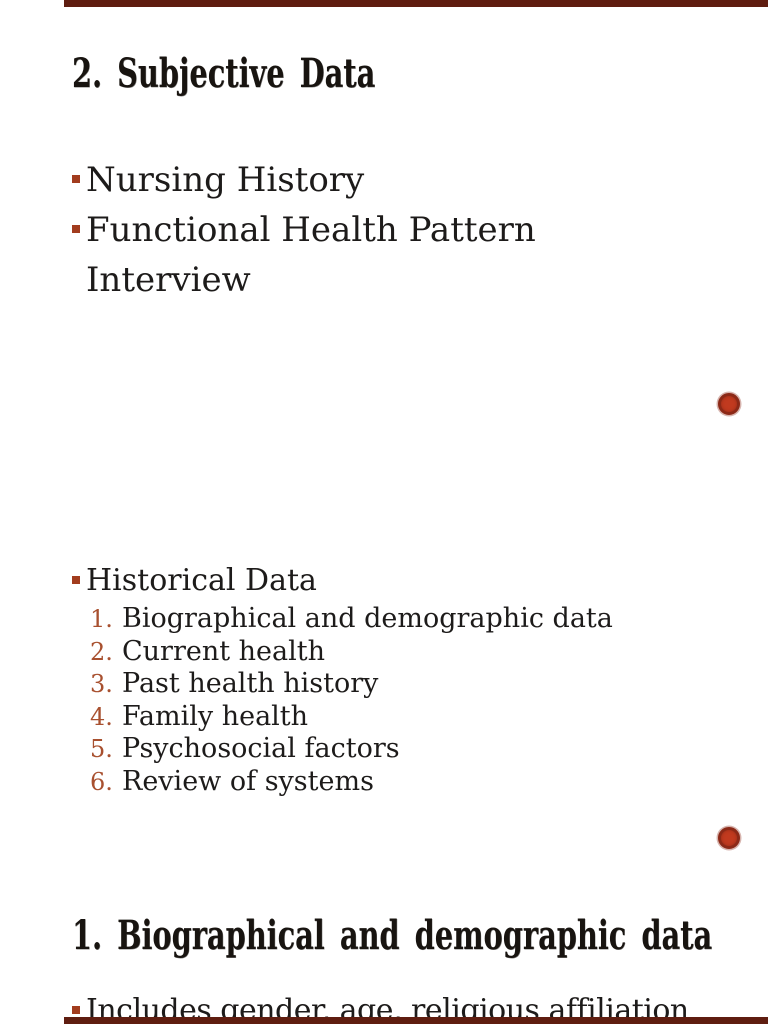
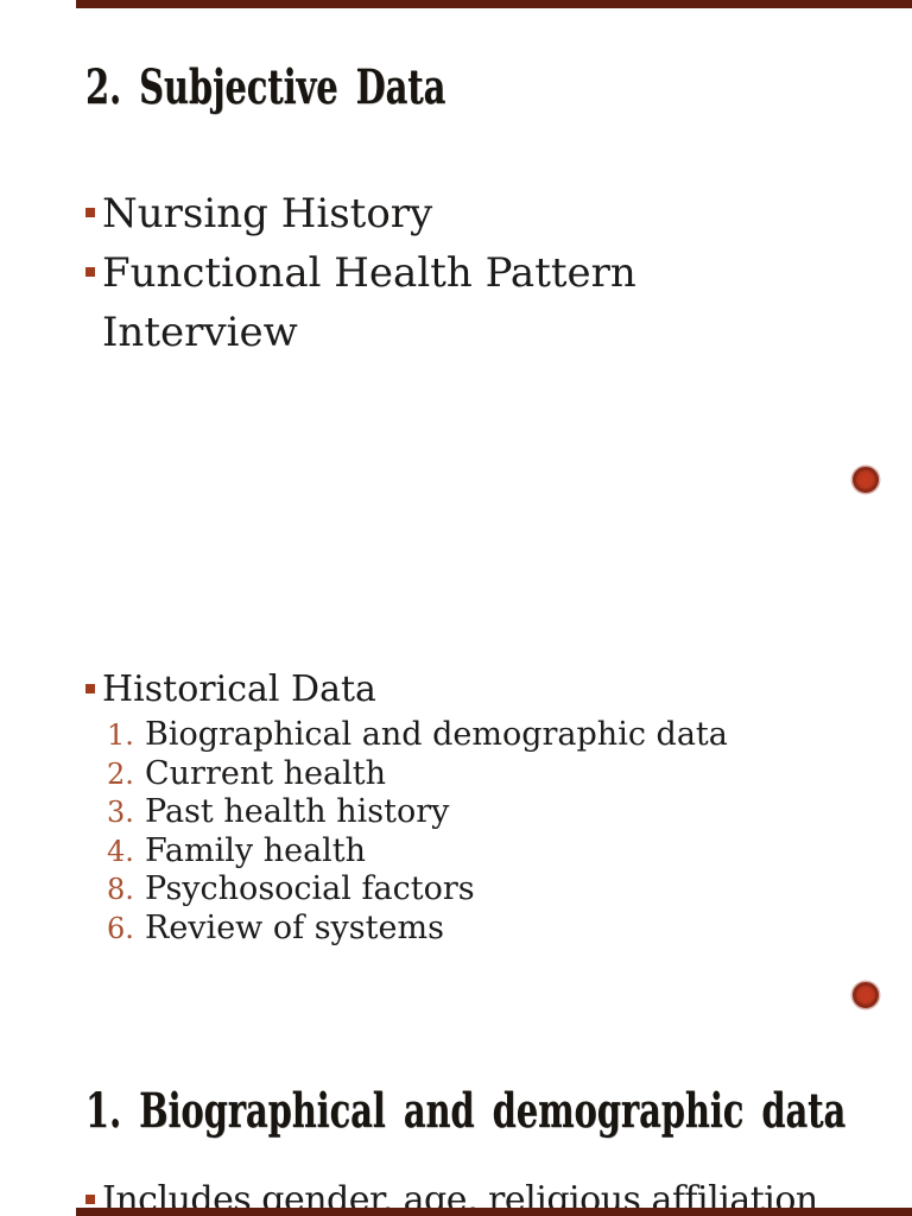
  2. Subjective Data
  Nursing History
  Functional Health Pattern Interview
  Historical Data
  1. Biographical and demographic data
  2. Current health
  3. Past health history
  4. Family health
- 5. Psychosocial factors
+ 8. Psychosocial factors
  6. Review of systems
  1. Biographical and demographic data
  Includes gender, age, religious affiliation
